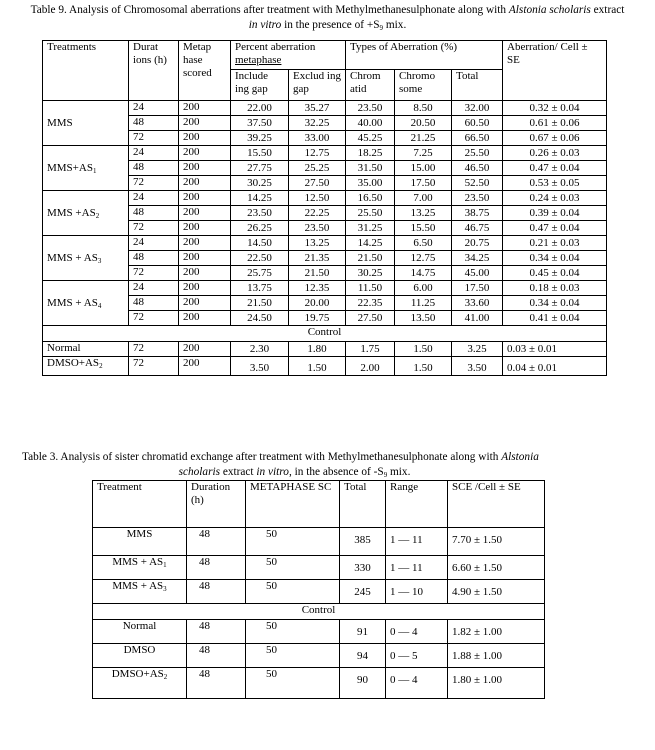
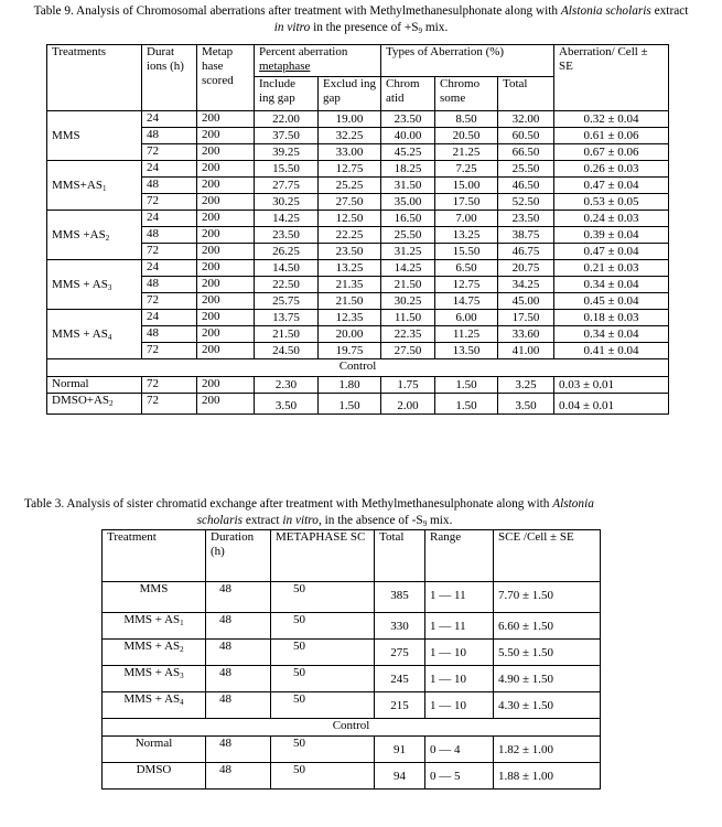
  Table 9. Analysis of Chromosomal aberrations after treatment with Methylmethanesulphonate along with Alstonia scholaris extract
  in vitro in the presence of +S9 mix.
  Treatments	Durat ions (h)	Metap hase scored	Percent aberrationmetaphase	Types of Aberration (%)	Aberration/ Cell ± SE
  Include ing gap	Exclud ing gap	Chrom atid	Chromo some	Total
- MMS	24	200	22.00	35.27	23.50	8.50	32.00	0.32 ± 0.04
+ MMS	24	200	22.00	19.00	23.50	8.50	32.00	0.32 ± 0.04
  48	200	37.50	32.25	40.00	20.50	60.50	0.61 ± 0.06
  72	200	39.25	33.00	45.25	21.25	66.50	0.67 ± 0.06
  MMS+AS1	24	200	15.50	12.75	18.25	7.25	25.50	0.26 ± 0.03
  48	200	27.75	25.25	31.50	15.00	46.50	0.47 ± 0.04
  72	200	30.25	27.50	35.00	17.50	52.50	0.53 ± 0.05
  MMS +AS2	24	200	14.25	12.50	16.50	7.00	23.50	0.24 ± 0.03
  48	200	23.50	22.25	25.50	13.25	38.75	0.39 ± 0.04
  72	200	26.25	23.50	31.25	15.50	46.75	0.47 ± 0.04
  MMS + AS3	24	200	14.50	13.25	14.25	6.50	20.75	0.21 ± 0.03
  48	200	22.50	21.35	21.50	12.75	34.25	0.34 ± 0.04
  72	200	25.75	21.50	30.25	14.75	45.00	0.45 ± 0.04
  MMS + AS4	24	200	13.75	12.35	11.50	6.00	17.50	0.18 ± 0.03
  48	200	21.50	20.00	22.35	11.25	33.60	0.34 ± 0.04
  72	200	24.50	19.75	27.50	13.50	41.00	0.41 ± 0.04
  Control
  Normal	72	200	2.30	1.80	1.75	1.50	3.25	0.03 ± 0.01
  DMSO+AS2	72	200	3.50	1.50	2.00	1.50	3.50	0.04 ± 0.01
  Table 3. Analysis of sister chromatid exchange after treatment with Methylmethanesulphonate along with Alstonia
  scholaris extract in vitro, in the absence of -S9 mix.
  Treatment	Duration (h)	METAPHASE SC	Total	Range	SCE /Cell ± SE
  MMS	48	50	385	1 — 11	7.70 ± 1.50
  MMS + AS1	48	50	330	1 — 11	6.60 ± 1.50
+ MMS + AS2	48	50	275	1 — 10	5.50 ± 1.50
  MMS + AS3	48	50	245	1 — 10	4.90 ± 1.50
+ MMS + AS4	48	50	215	1 — 10	4.30 ± 1.50
  Control
  Normal	48	50	91	0 — 4	1.82 ± 1.00
  DMSO	48	50	94	0 — 5	1.88 ± 1.00
- DMSO+AS2	48	50	90	0 — 4	1.80 ± 1.00
